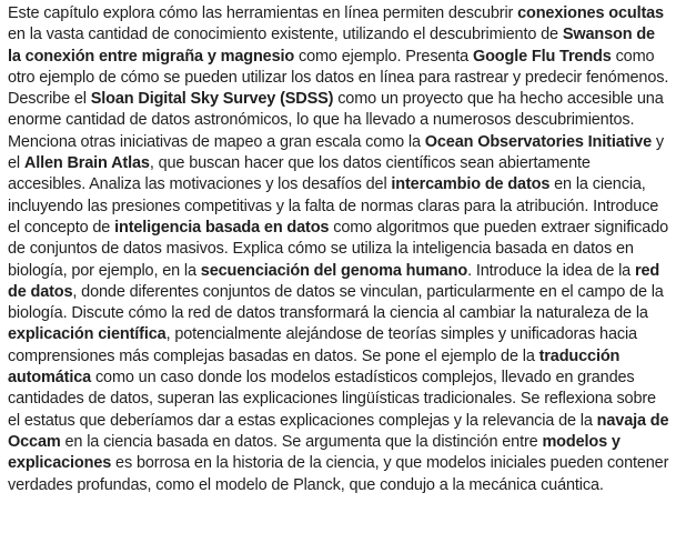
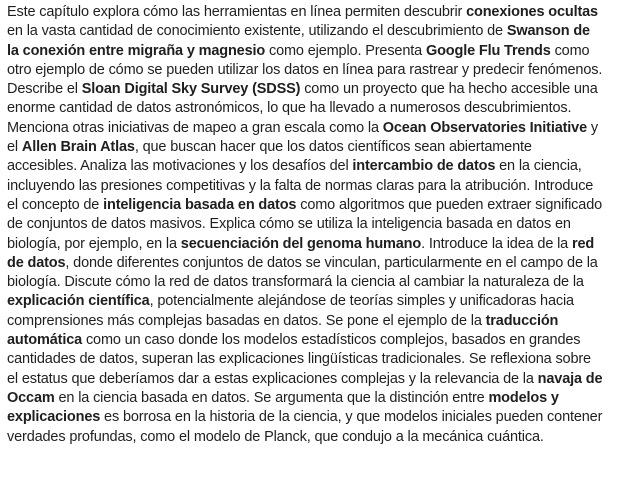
- Este capítulo explora cómo las herramientas en línea permiten descubrir conexiones ocultas en la vasta cantidad de conocimiento existente, utilizando el descubrimiento de Swanson de la conexión entre migraña y magnesio como ejemplo. Presenta Google Flu Trends como otro ejemplo de cómo se pueden utilizar los datos en línea para rastrear y predecir fenómenos. Describe el Sloan Digital Sky Survey (SDSS) como un proyecto que ha hecho accesible una enorme cantidad de datos astronómicos, lo que ha llevado a numerosos descubrimientos. Menciona otras iniciativas de mapeo a gran escala como la Ocean Observatories Initiative y el Allen Brain Atlas, que buscan hacer que los datos científicos sean abiertamente accesibles. Analiza las motivaciones y los desafíos del intercambio de datos en la ciencia, incluyendo las presiones competitivas y la falta de normas claras para la atribución. Introduce el concepto de inteligencia basada en datos como algoritmos que pueden extraer significado de conjuntos de datos masivos. Explica cómo se utiliza la inteligencia basada en datos en biología, por ejemplo, en la secuenciación del genoma humano. Introduce la idea de la red de datos, donde diferentes conjuntos de datos se vinculan, particularmente en el campo de la biología. Discute cómo la red de datos transformará la ciencia al cambiar la naturaleza de la explicación científica, potencialmente alejándose de teorías simples y unificadoras hacia comprensiones más complejas basadas en datos. Se pone el ejemplo de la traducción automática como un caso donde los modelos estadísticos complejos, llevado en grandes cantidades de datos, superan las explicaciones lingüísticas tradicionales. Se reflexiona sobre el estatus que deberíamos dar a estas explicaciones complejas y la relevancia de la navaja de Occam en la ciencia basada en datos. Se argumenta que la distinción entre modelos y explicaciones es borrosa en la historia de la ciencia, y que modelos iniciales pueden contener verdades profundas, como el modelo de Planck, que condujo a la mecánica cuántica.
+ Este capítulo explora cómo las herramientas en línea permiten descubrir conexiones ocultas en la vasta cantidad de conocimiento existente, utilizando el descubrimiento de Swanson de la conexión entre migraña y magnesio como ejemplo. Presenta Google Flu Trends como otro ejemplo de cómo se pueden utilizar los datos en línea para rastrear y predecir fenómenos. Describe el Sloan Digital Sky Survey (SDSS) como un proyecto que ha hecho accesible una enorme cantidad de datos astronómicos, lo que ha llevado a numerosos descubrimientos. Menciona otras iniciativas de mapeo a gran escala como la Ocean Observatories Initiative y el Allen Brain Atlas, que buscan hacer que los datos científicos sean abiertamente accesibles. Analiza las motivaciones y los desafíos del intercambio de datos en la ciencia, incluyendo las presiones competitivas y la falta de normas claras para la atribución. Introduce el concepto de inteligencia basada en datos como algoritmos que pueden extraer significado de conjuntos de datos masivos. Explica cómo se utiliza la inteligencia basada en datos en biología, por ejemplo, en la secuenciación del genoma humano. Introduce la idea de la red de datos, donde diferentes conjuntos de datos se vinculan, particularmente en el campo de la biología. Discute cómo la red de datos transformará la ciencia al cambiar la naturaleza de la explicación científica, potencialmente alejándose de teorías simples y unificadoras hacia comprensiones más complejas basadas en datos. Se pone el ejemplo de la traducción automática como un caso donde los modelos estadísticos complejos, basados en grandes cantidades de datos, superan las explicaciones lingüísticas tradicionales. Se reflexiona sobre el estatus que deberíamos dar a estas explicaciones complejas y la relevancia de la navaja de Occam en la ciencia basada en datos. Se argumenta que la distinción entre modelos y explicaciones es borrosa en la historia de la ciencia, y que modelos iniciales pueden contener verdades profundas, como el modelo de Planck, que condujo a la mecánica cuántica.
